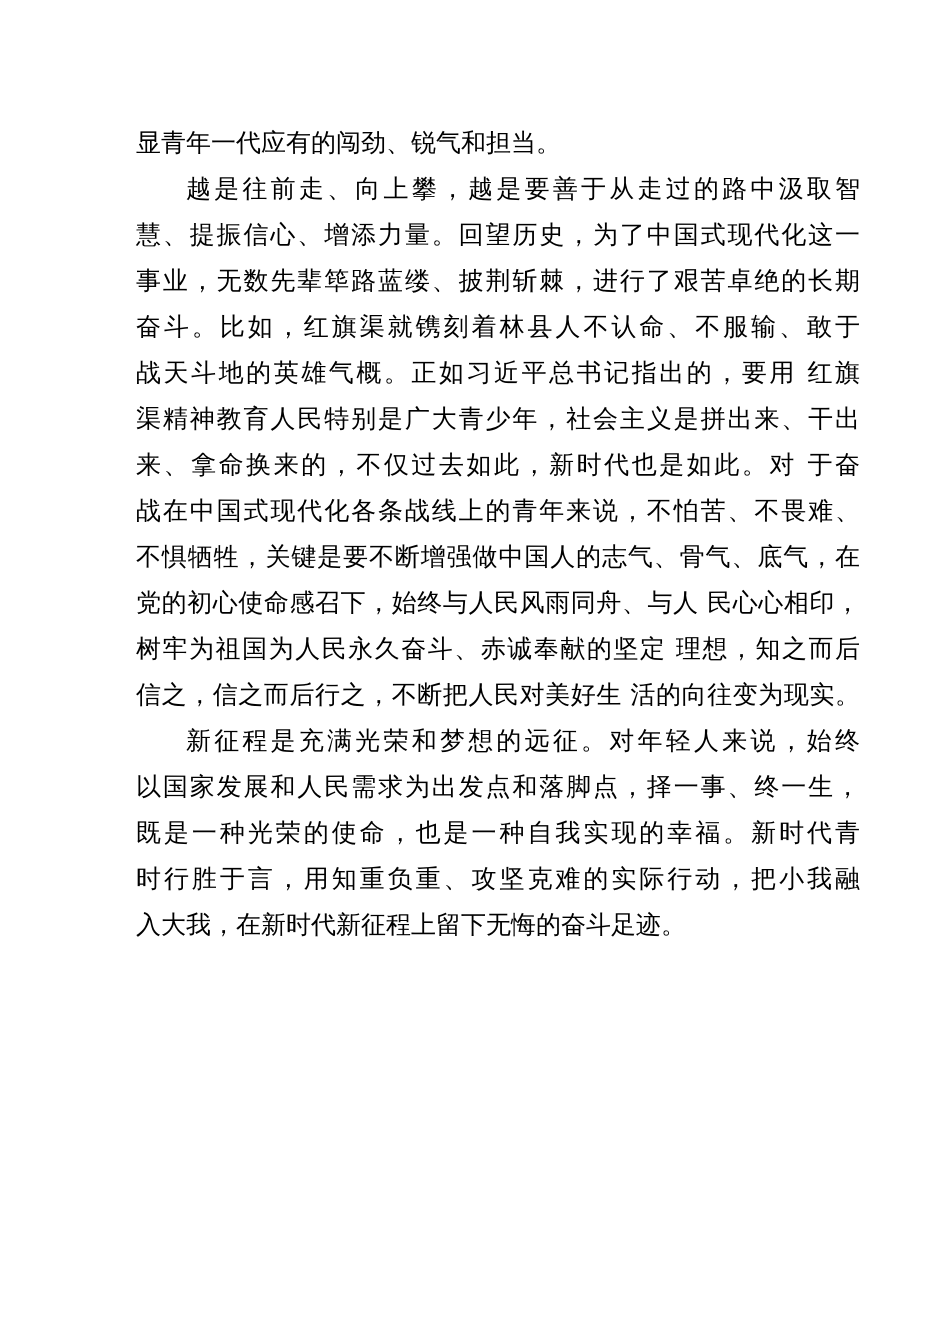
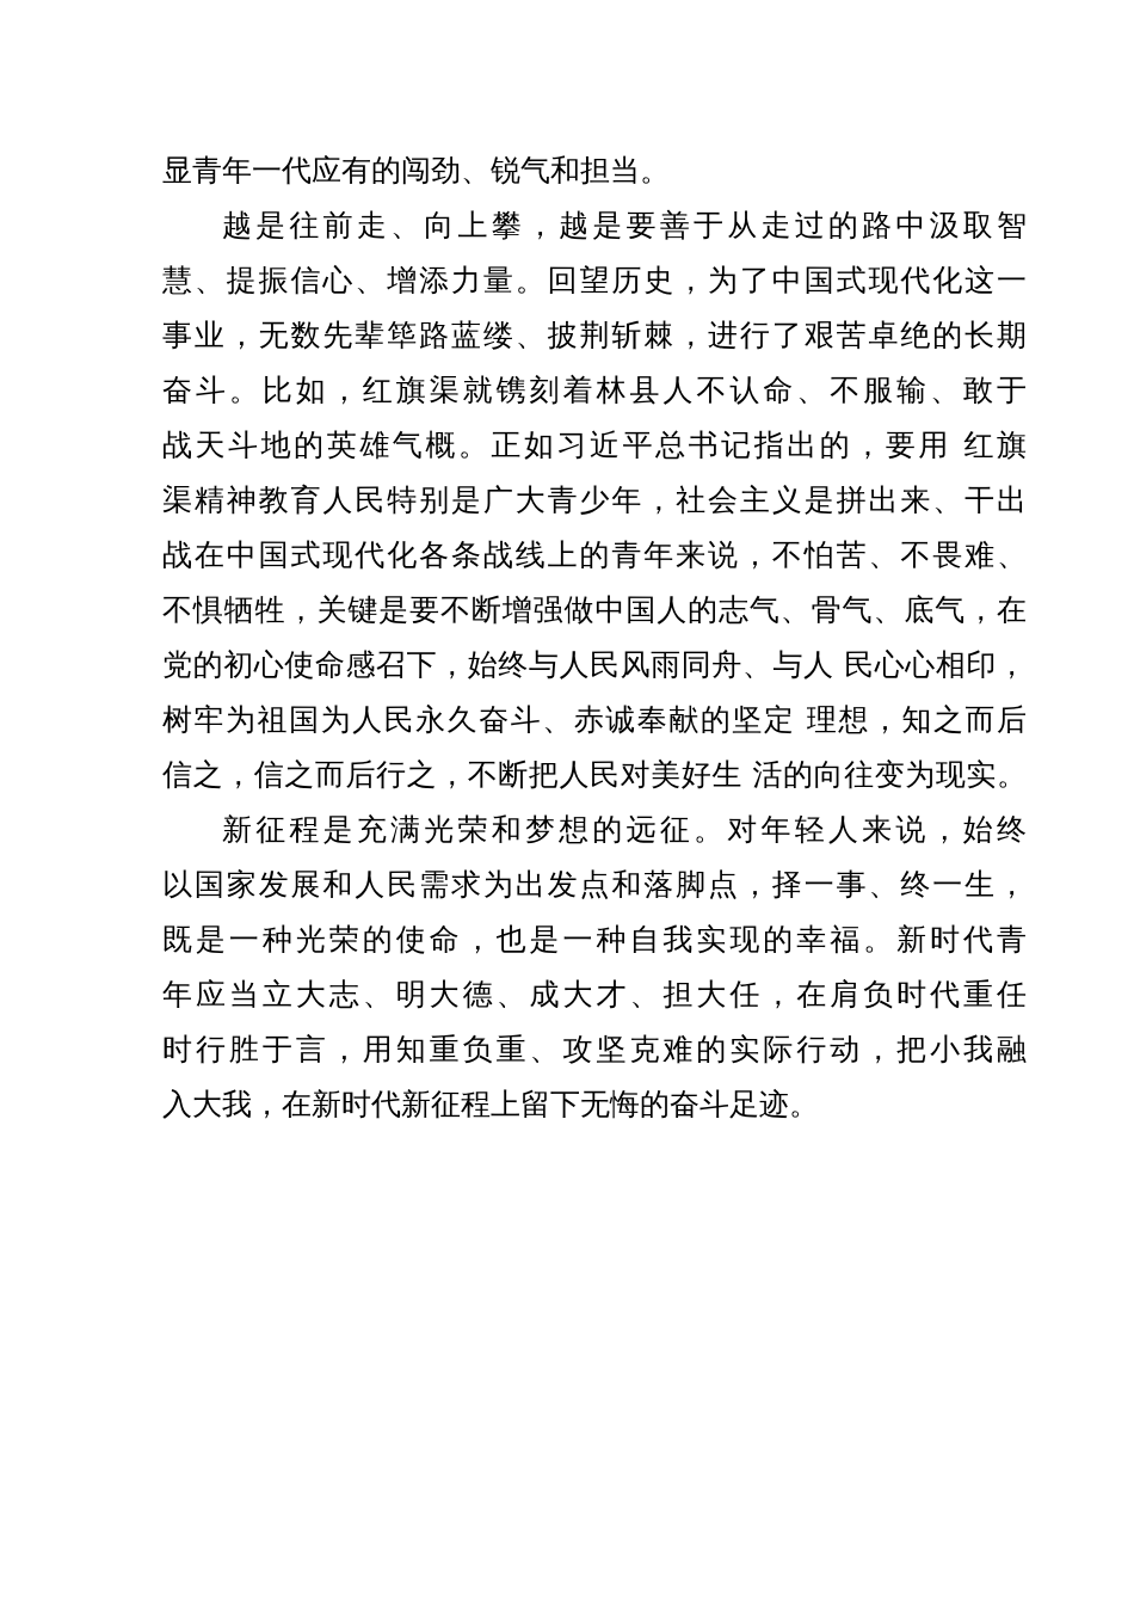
  显青年一代应有的闯劲、锐气和担当。
  越是往前走、向上攀，越是要善于从走过的路中汲取智
  慧、提振信心、增添力量。回望历史，为了中国式现代化这一
  事业，无数先辈筚路蓝缕、披荆斩棘，进行了艰苦卓绝的长期
  奋斗。比如，红旗渠就镌刻着林县人不认命、不服输、敢于
  战天斗地的英雄气概。正如习近平总书记指出的，要用 红旗
  渠精神教育人民特别是广大青少年，社会主义是拼出来、干出
- 来、拿命换来的，不仅过去如此，新时代也是如此。对 于奋
  战在中国式现代化各条战线上的青年来说，不怕苦、不畏难、
  不惧牺牲，关键是要不断增强做中国人的志气、骨气、底气，在
  党的初心使命感召下，始终与人民风雨同舟、与人 民心心相印，
  树牢为祖国为人民永久奋斗、赤诚奉献的坚定 理想，知之而后
  信之，信之而后行之，不断把人民对美好生 活的向往变为现实。
  新征程是充满光荣和梦想的远征。对年轻人来说，始终
  以国家发展和人民需求为出发点和落脚点，择一事、终一生，
  既是一种光荣的使命，也是一种自我实现的幸福。新时代青
+ 年应当立大志、明大德、成大才、担大任，在肩负时代重任
  时行胜于言，用知重负重、攻坚克难的实际行动，把小我融
  入大我，在新时代新征程上留下无悔的奋斗足迹。
